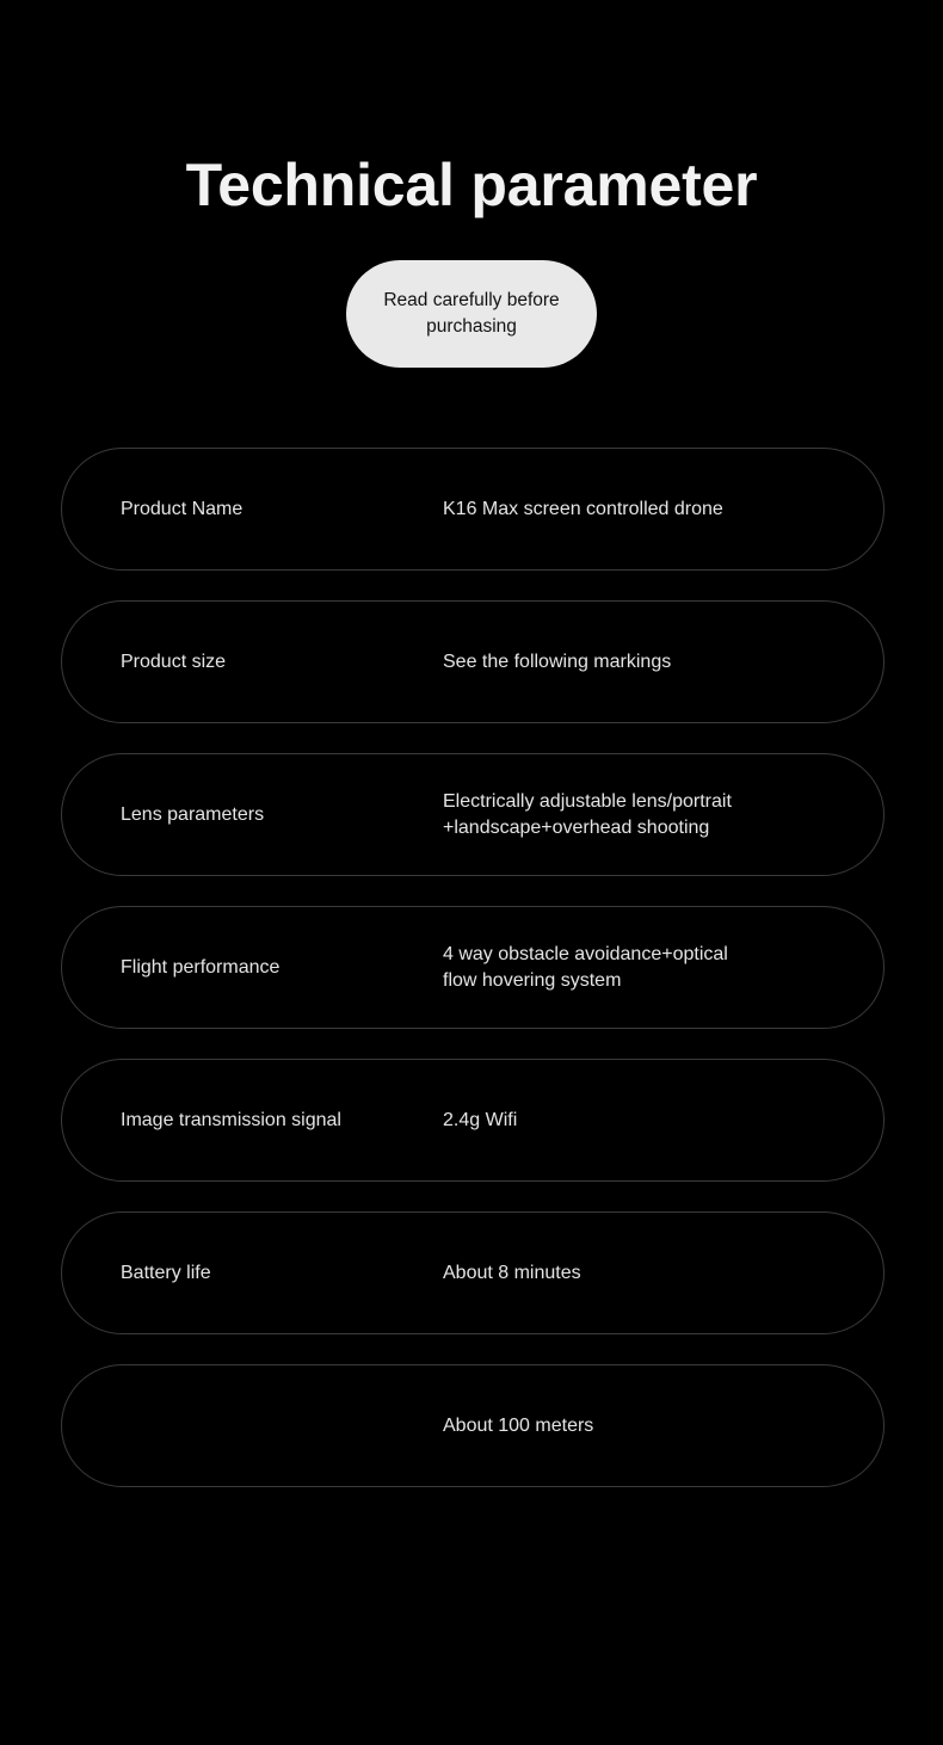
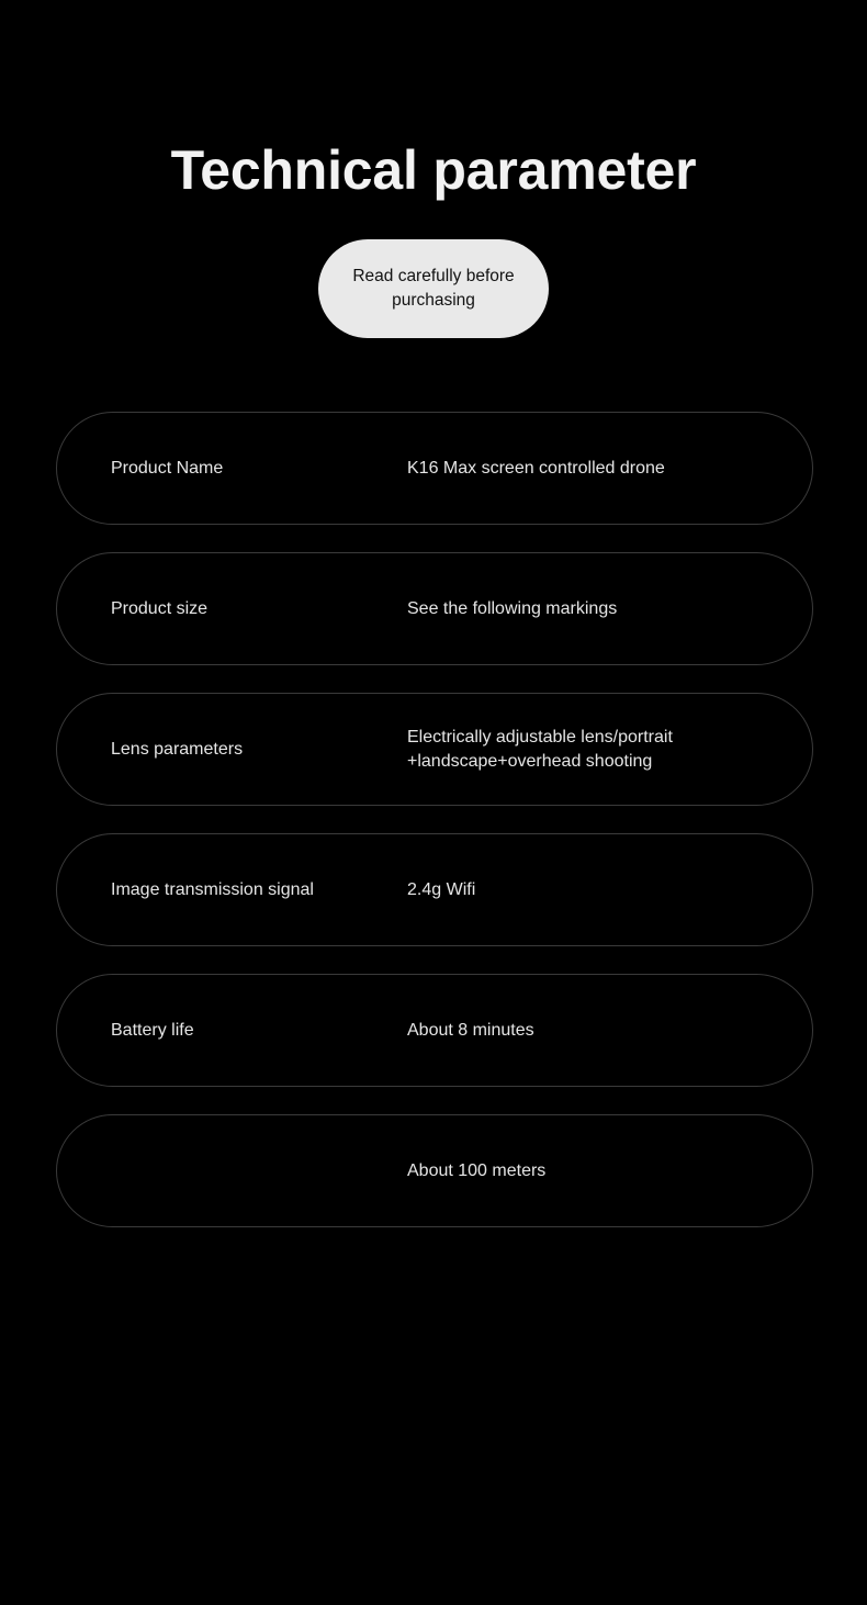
  Technical parameter
  Read carefully before purchasing
  Product Name
  K16 Max screen controlled drone
  Product size
  See the following markings
  Lens parameters
  Electrically adjustable lens/portrait
  +landscape+overhead shooting
- Flight performance
- 4 way obstacle avoidance+optical
- flow hovering system
  Image transmission signal
  2.4g Wifi
  Battery life
  About 8 minutes
  About 100 meters
